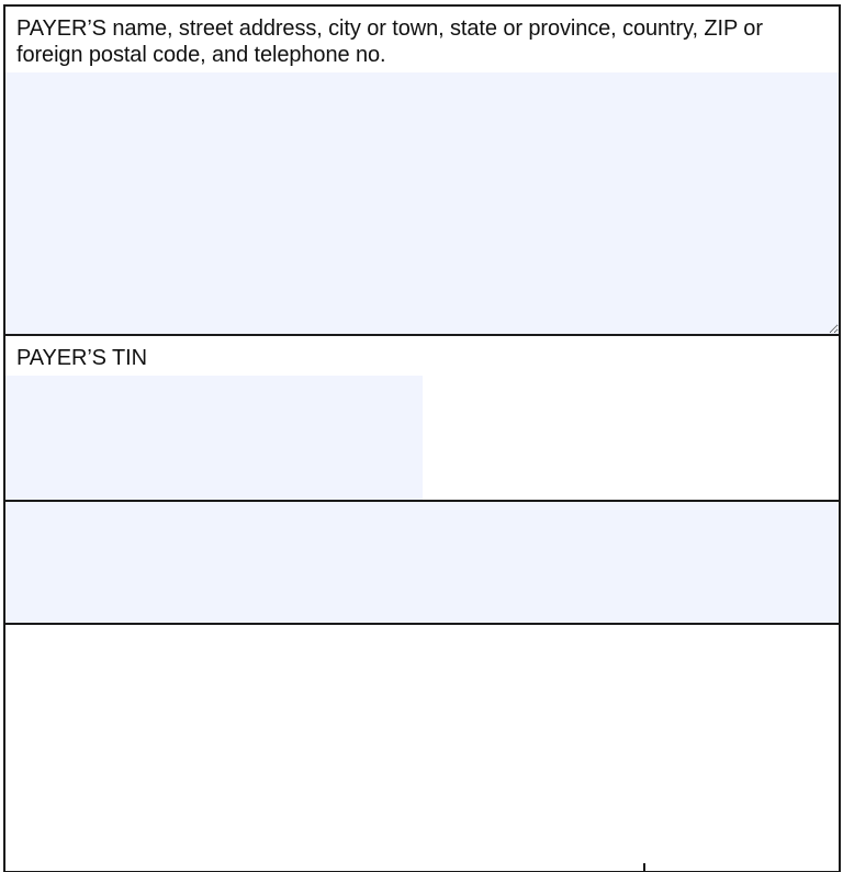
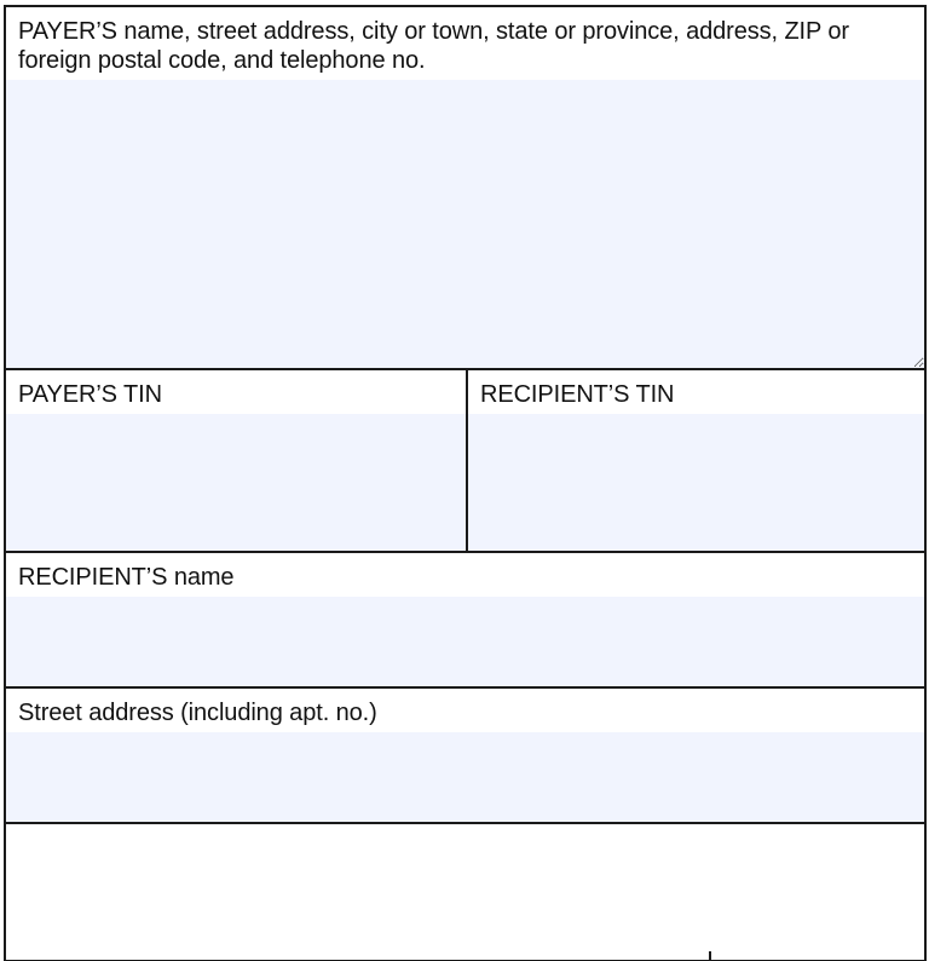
- PAYER’S name, street address, city or town, state or province, country, ZIP or foreign postal code, and telephone no.
+ PAYER’S name, street address, city or town, state or province, address, ZIP or foreign postal code, and telephone no.
  PAYER’S TIN
+ RECIPIENT’S TIN
+ RECIPIENT’S name
+ Street address (including apt. no.)
